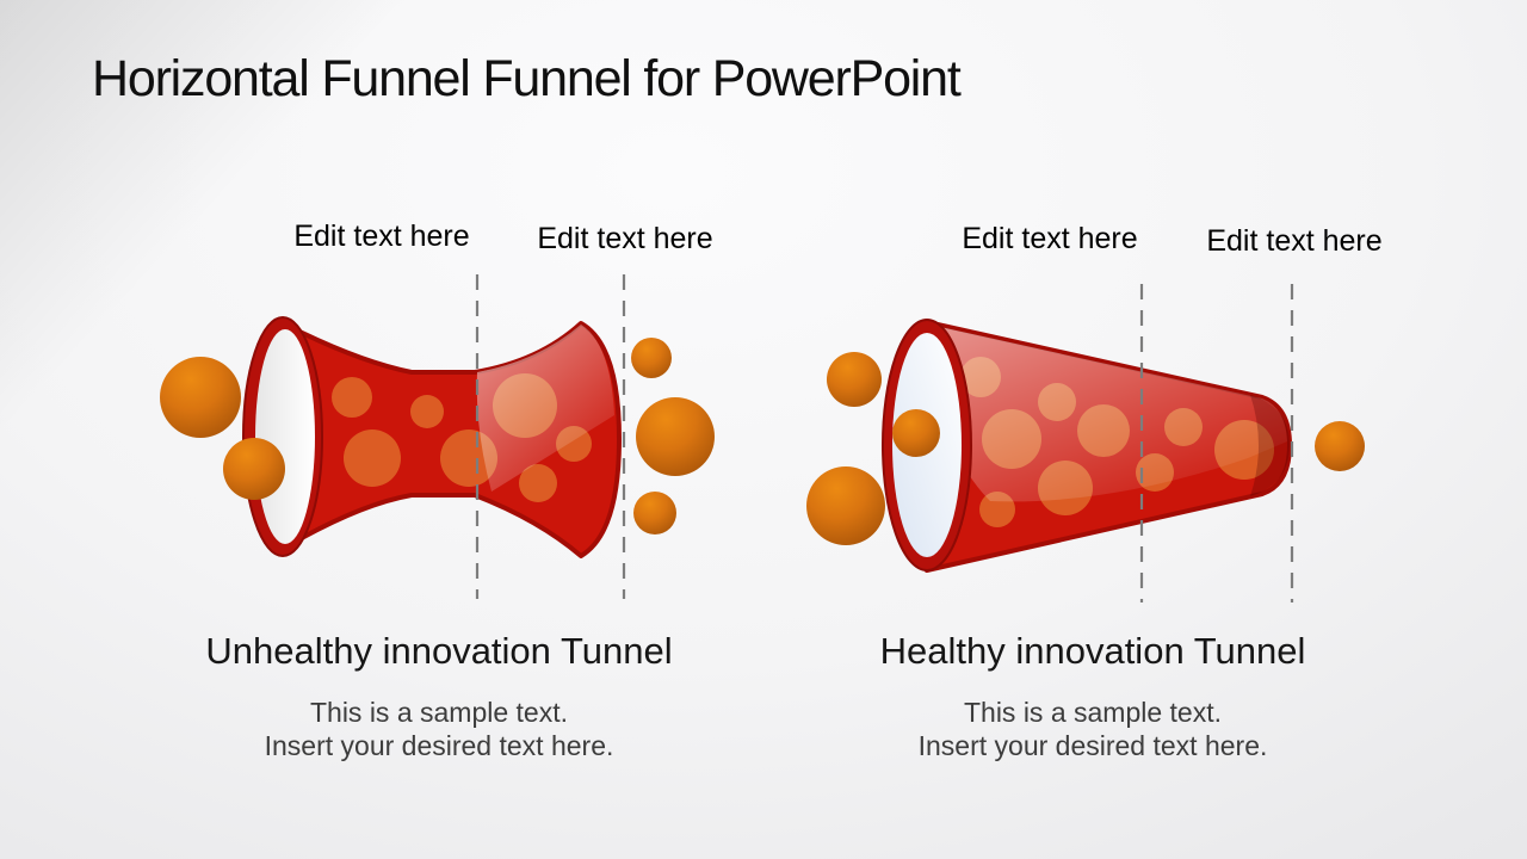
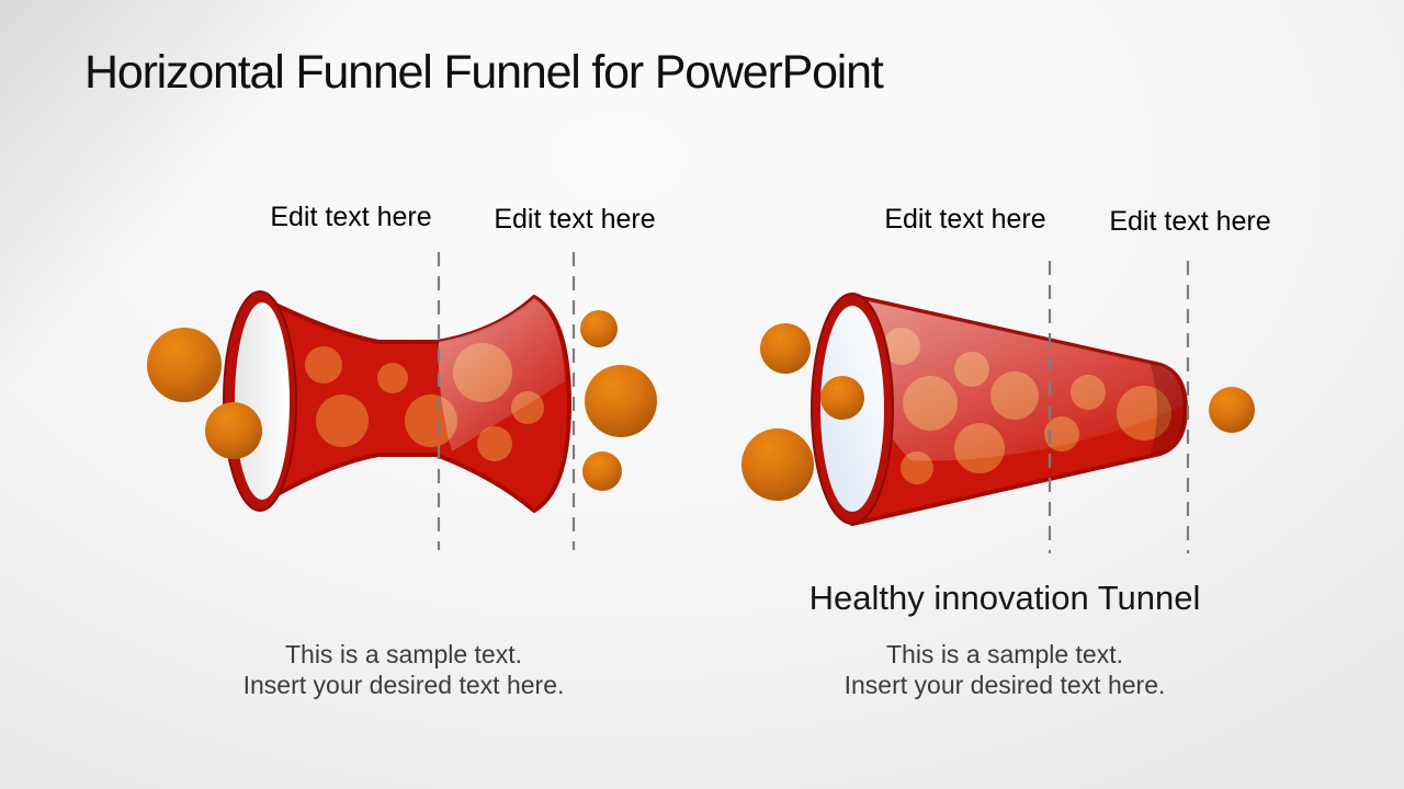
  Horizontal Funnel Funnel for PowerPoint
  Edit text here
  Edit text here
  Edit text here
  Edit text here
- Unhealthy innovation Tunnel
  Healthy innovation Tunnel
  This is a sample text.
  Insert your desired text here.
  This is a sample text.
  Insert your desired text here.
